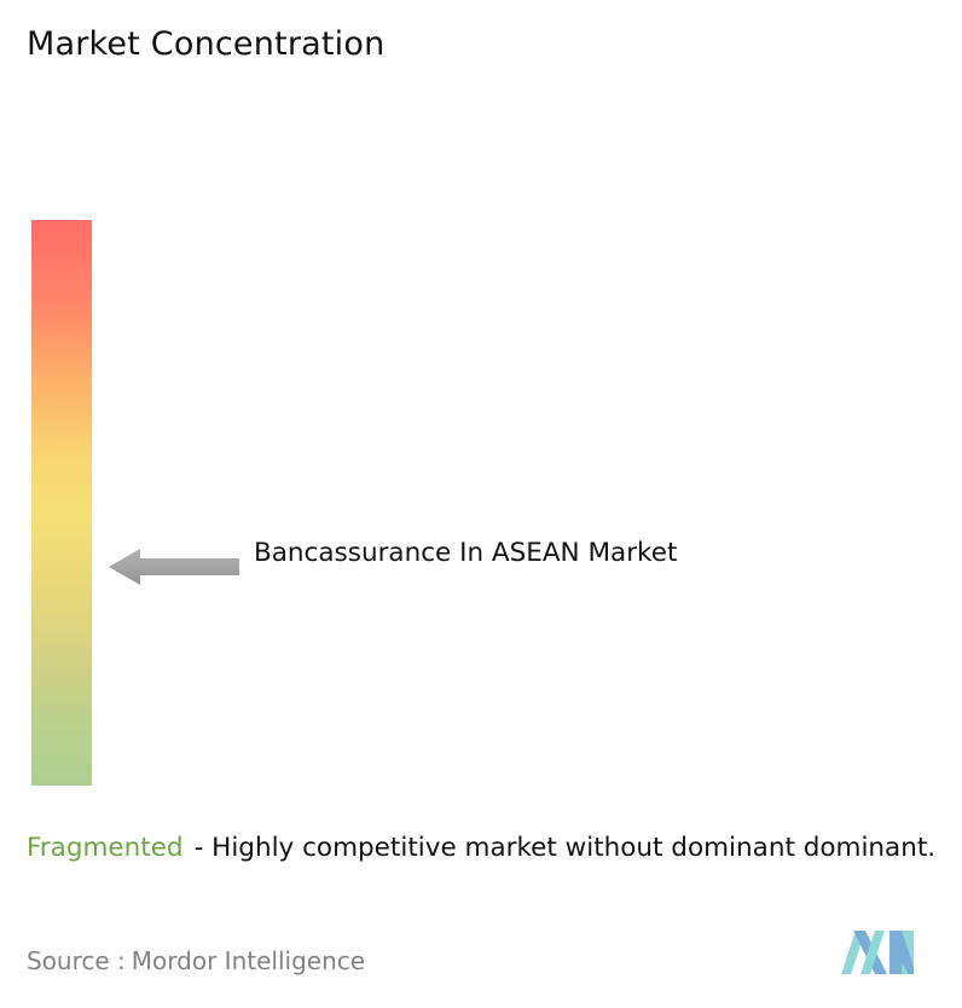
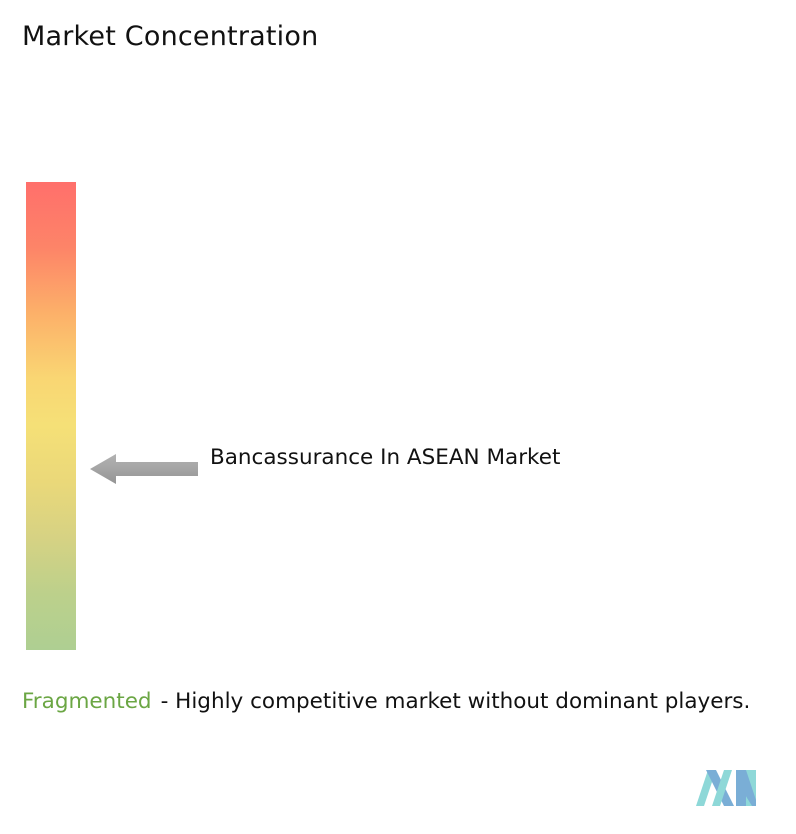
  Market Concentration
  Bancassurance In ASEAN Market
- Fragmented - Highly competitive market without dominant dominant.
+ Fragmented - Highly competitive market without dominant players.
- Source : Mordor Intelligence
